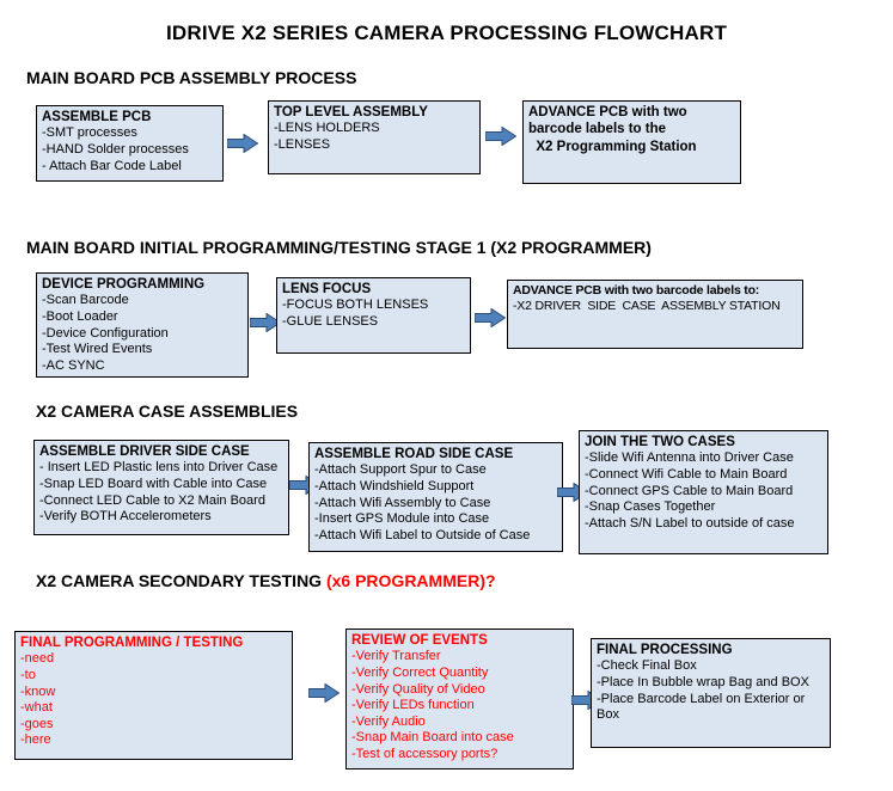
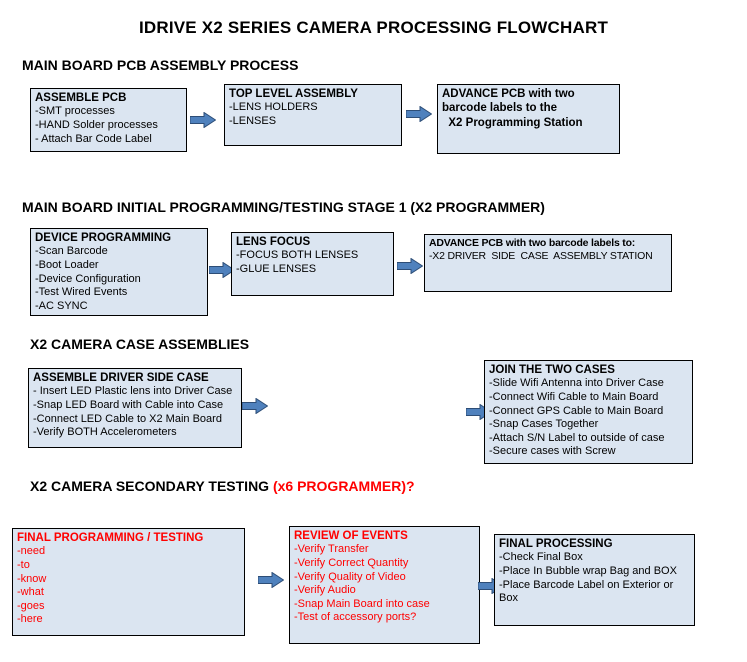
  IDRIVE X2 SERIES CAMERA PROCESSING FLOWCHART
  MAIN BOARD PCB ASSEMBLY PROCESS
  ASSEMBLE PCB
  -SMT processes
  -HAND Solder processes
  - Attach Bar Code Label
  TOP LEVEL ASSEMBLY
  -LENS HOLDERS
  -LENSES
  ADVANCE PCB with two
  barcode labels to the
  X2 Programming Station
  MAIN BOARD INITIAL PROGRAMMING/TESTING STAGE 1 (X2 PROGRAMMER)
  DEVICE PROGRAMMING
  -Scan Barcode
  -Boot Loader
  -Device Configuration
  -Test Wired Events
  -AC SYNC
  LENS FOCUS
  -FOCUS BOTH LENSES
  -GLUE LENSES
  ADVANCE PCB with two barcode labels to:
  -X2 DRIVER SIDE CASE ASSEMBLY STATION
  X2 CAMERA CASE ASSEMBLIES
  ASSEMBLE DRIVER SIDE CASE
  - Insert LED Plastic lens into Driver Case
  -Snap LED Board with Cable into Case
  -Connect LED Cable to X2 Main Board
  -Verify BOTH Accelerometers
- ASSEMBLE ROAD SIDE CASE
- -Attach Support Spur to Case
- -Attach Windshield Support
- -Attach Wifi Assembly to Case
- -Insert GPS Module into Case
- -Attach Wifi Label to Outside of Case
  JOIN THE TWO CASES
  -Slide Wifi Antenna into Driver Case
  -Connect Wifi Cable to Main Board
  -Connect GPS Cable to Main Board
  -Snap Cases Together
  -Attach S/N Label to outside of case
+ -Secure cases with Screw
  X2 CAMERA SECONDARY TESTING (x6 PROGRAMMER)?
  FINAL PROGRAMMING / TESTING
  -need
  -to
  -know
  -what
  -goes
  -here
  REVIEW OF EVENTS
  -Verify Transfer
  -Verify Correct Quantity
  -Verify Quality of Video
- -Verify LEDs function
  -Verify Audio
  -Snap Main Board into case
  -Test of accessory ports?
  FINAL PROCESSING
  -Check Final Box
  -Place In Bubble wrap Bag and BOX
  -Place Barcode Label on Exterior or Box
